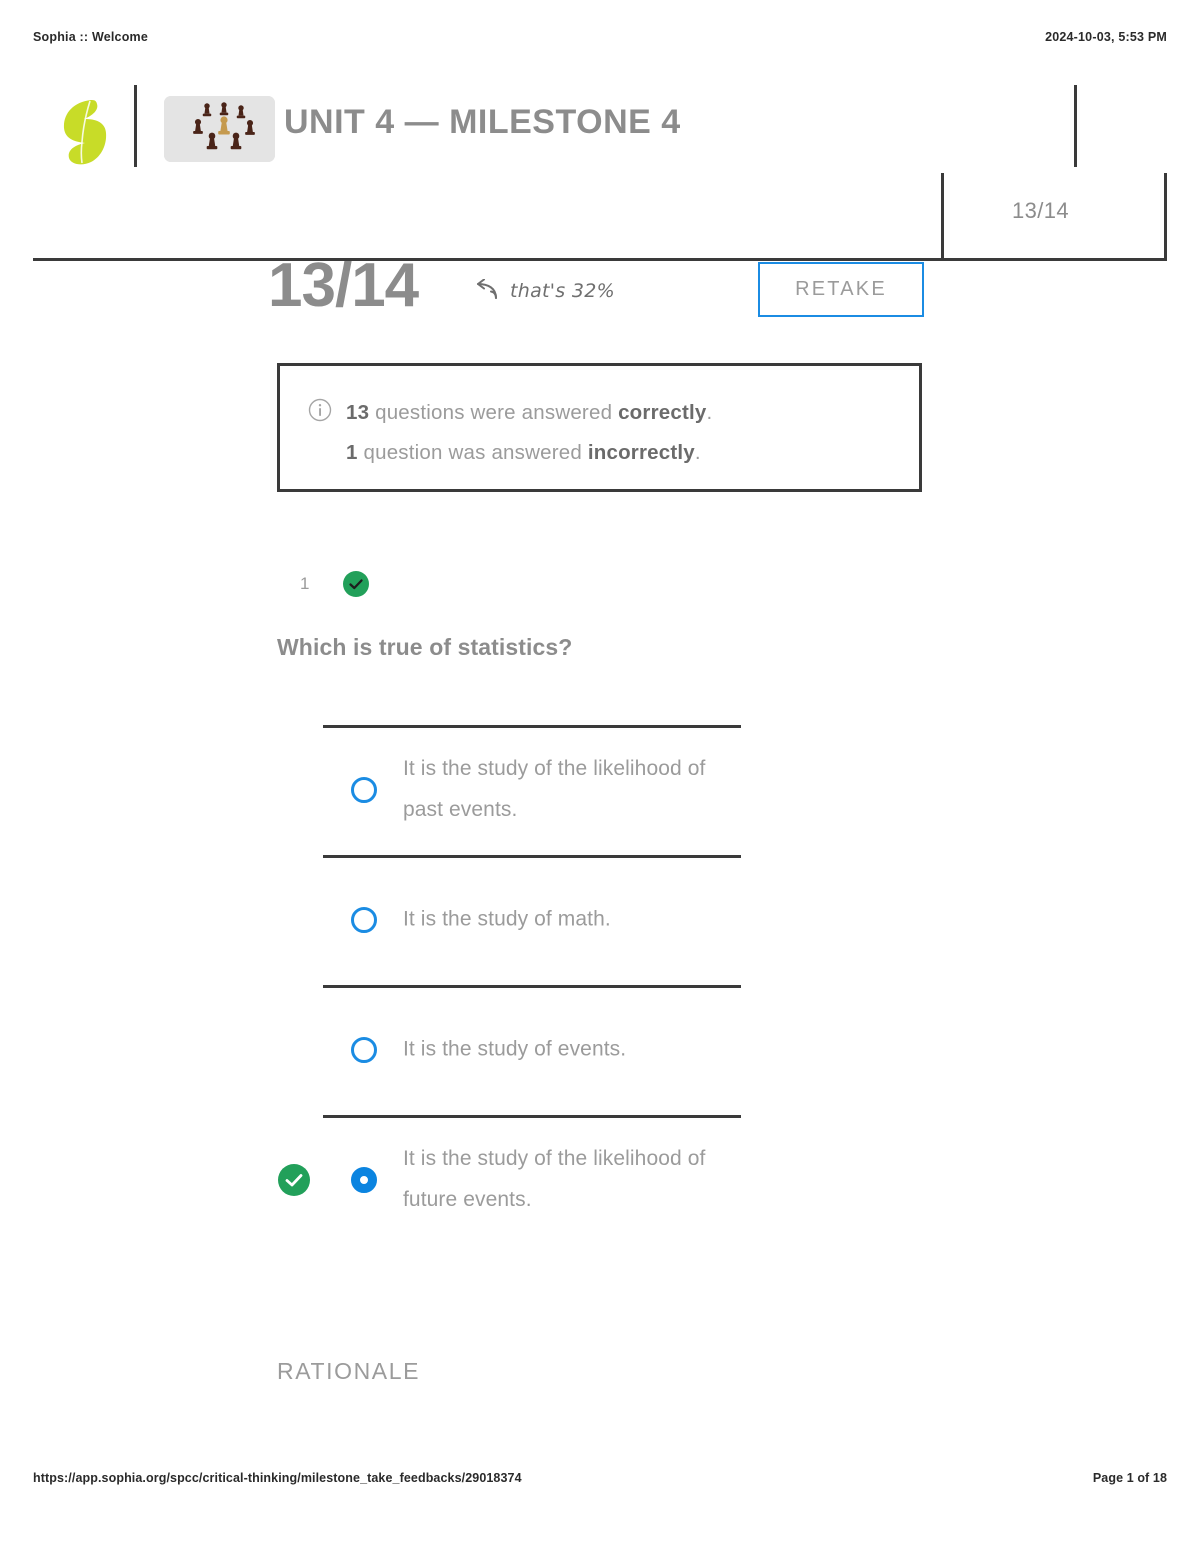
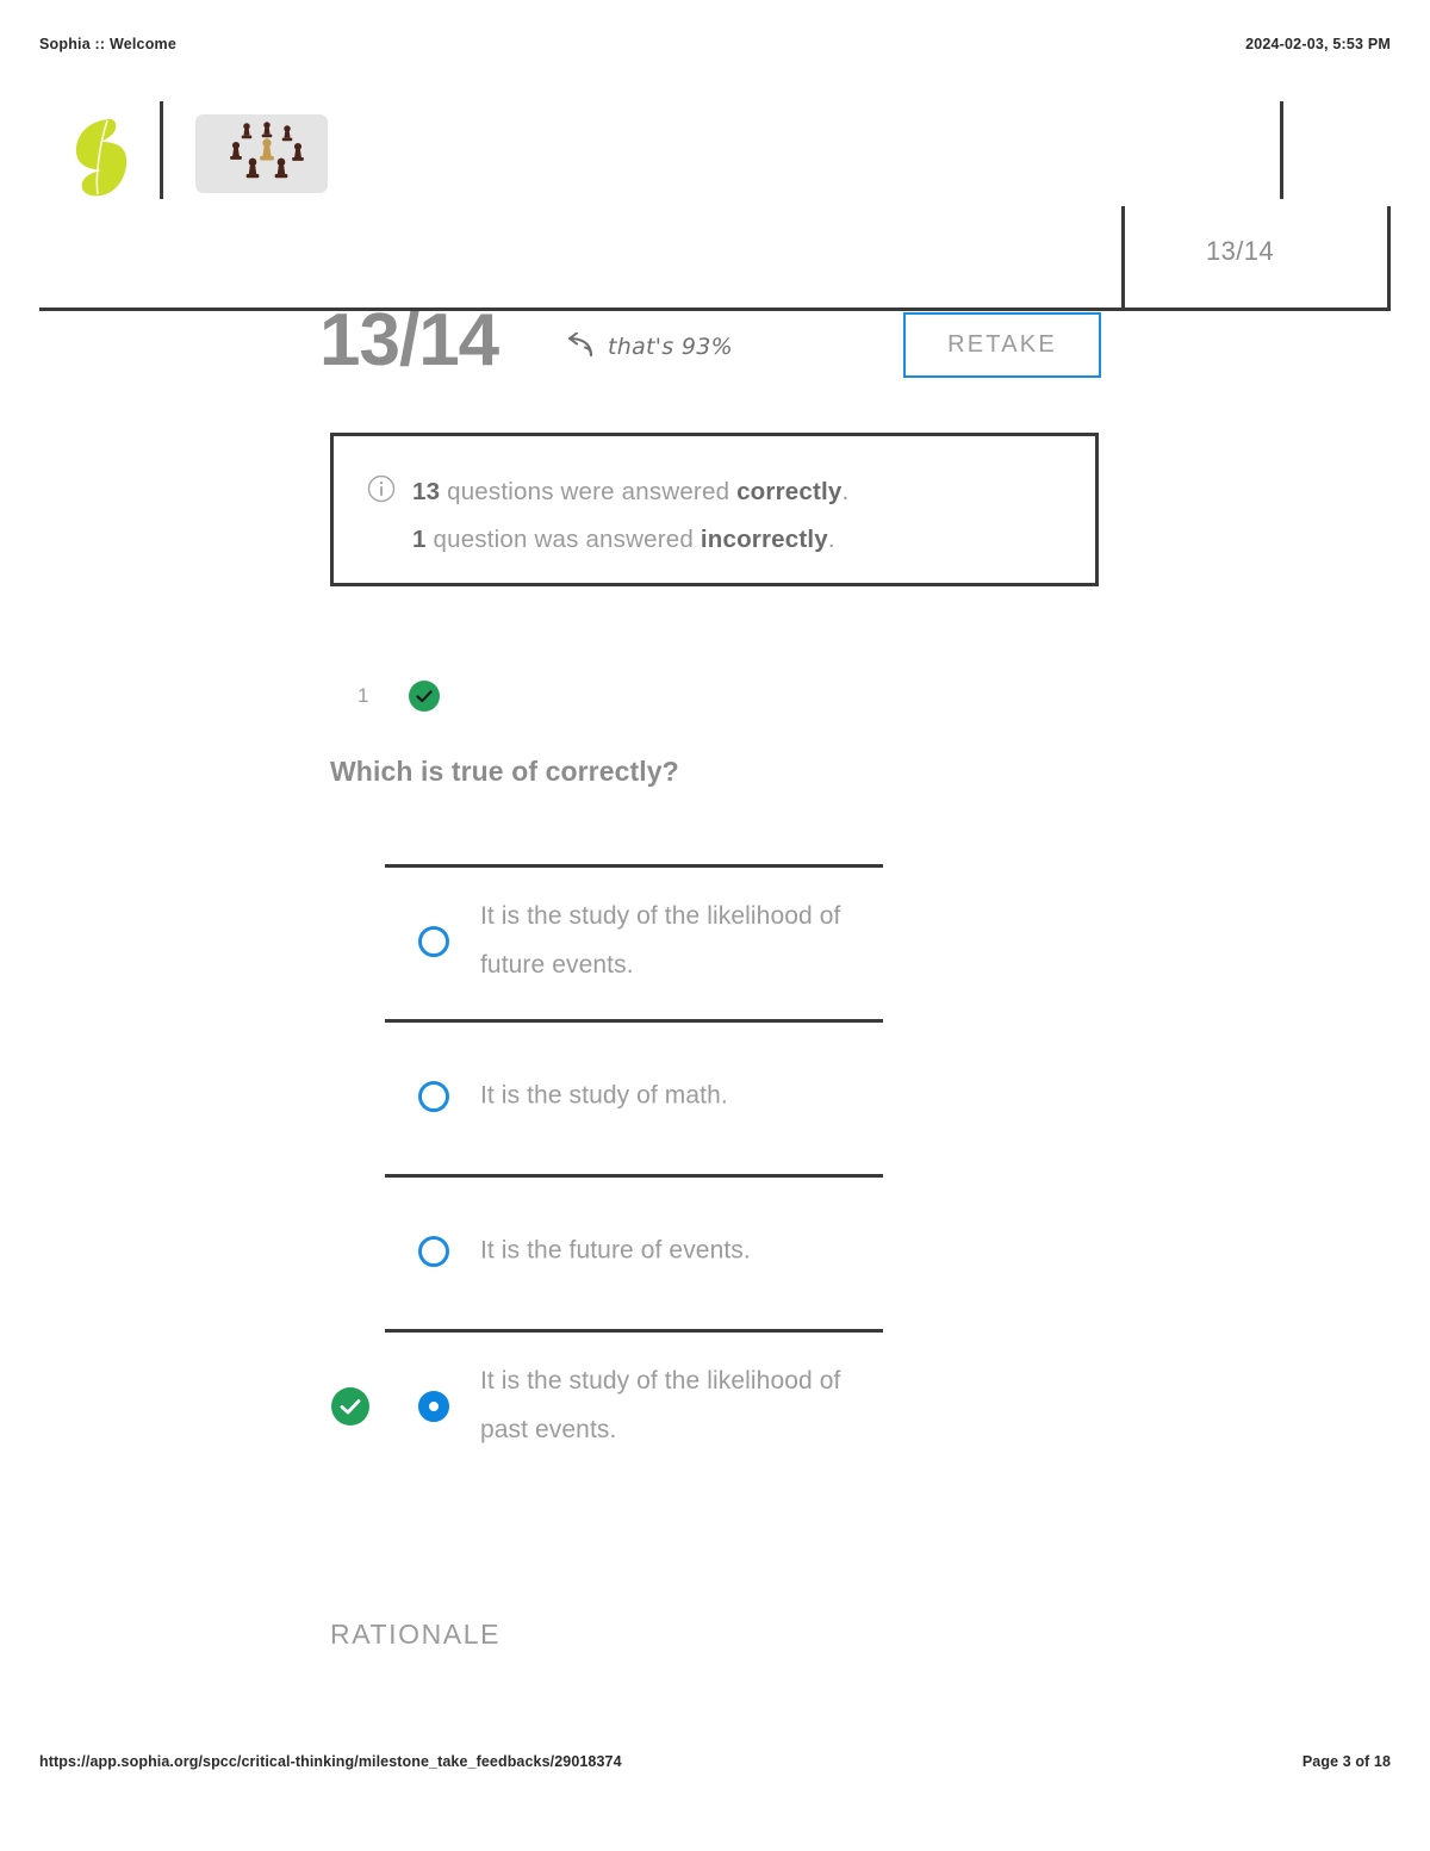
  Sophia :: Welcome
- 2024-10-03, 5:53 PM
+ 2024-02-03, 5:53 PM
- UNIT 4 — MILESTONE 4
  13/14
  13/14
- that's 32%
+ that's 93%
  RETAKE
  13 questions were answered correctly.
  1 question was answered incorrectly.
  1
- Which is true of statistics?
+ Which is true of correctly?
- It is the study of the likelihood of past events.
+ It is the study of the likelihood of future events.
  It is the study of math.
- It is the study of events.
+ It is the future of events.
- It is the study of the likelihood of future events.
+ It is the study of the likelihood of past events.
  RATIONALE
  https://app.sophia.org/spcc/critical-thinking/milestone_take_feedbacks/29018374
- Page 1 of 18
+ Page 3 of 18
